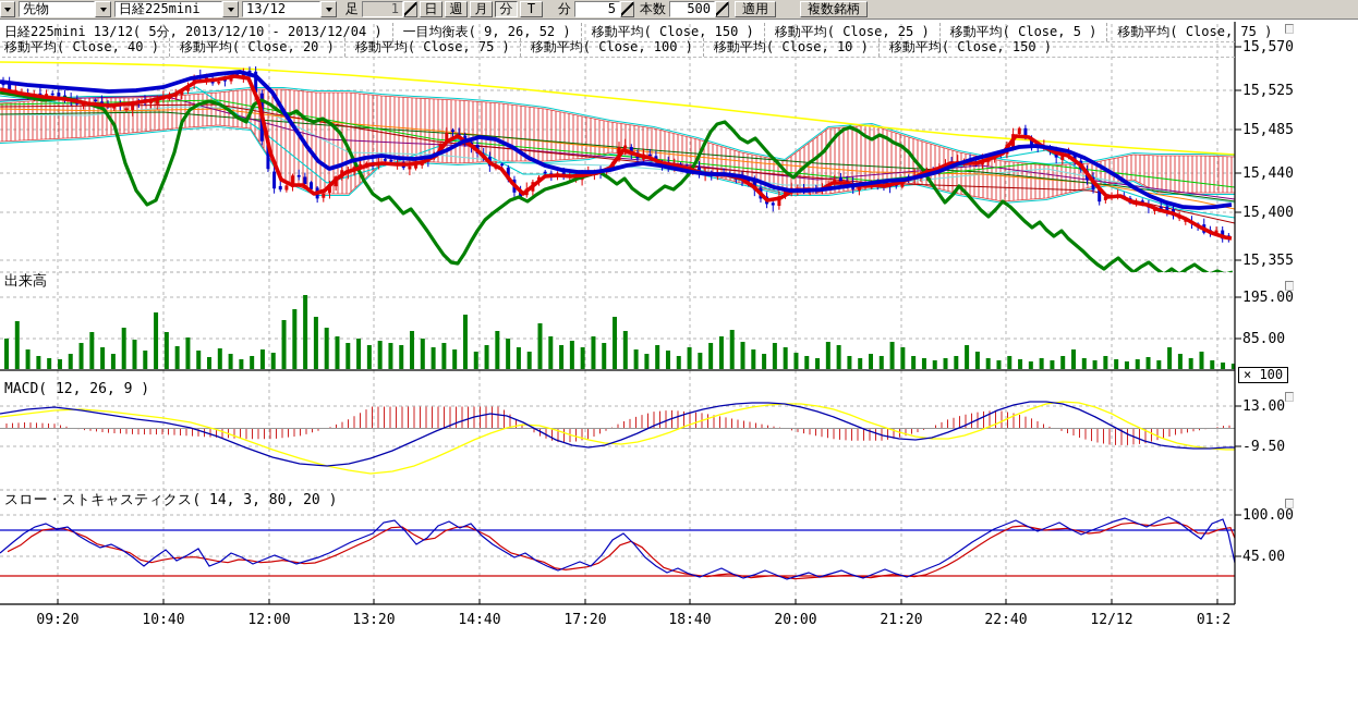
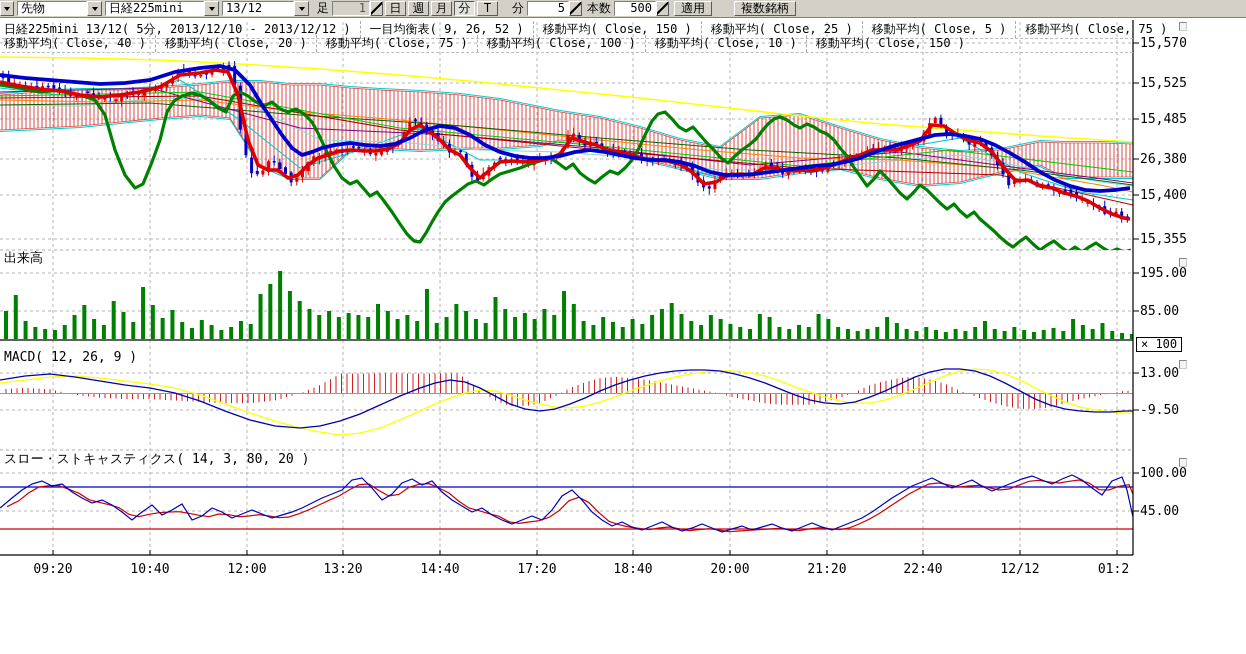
  先物
  日経225mini
  13/12
  足
  1
  日
  週
  月
  分
  T
  分
  5
  本数
  500
  適用
  複数銘柄
- 日経225mini 13/12( 5分, 2013/12/10 - 2013/12/04 )
+ 日経225mini 13/12( 5分, 2013/12/10 - 2013/12/12 )
  一目均衡表( 9, 26, 52 )
  移動平均( Close, 150 )
  移動平均( Close, 25 )
  移動平均( Close, 5 )
  移動平均( Close, 75 )
  移動平均( Close, 40 )
  移動平均( Close, 20 )
  移動平均( Close, 75 )
  移動平均( Close, 100 )
  移動平均( Close, 10 )
  移動平均( Close, 150 )
  出来高
  MACD( 12, 26, 9 )
  スロー・ストキャスティクス( 14, 3, 80, 20 )
  × 100
  15,570
  15,525
  15,485
- 15,440
+ 26,380
  15,400
  15,355
  195.00
  85.00
  13.00
  -9.50
  100.00
  45.00
  09:20
  10:40
  12:00
  13:20
  14:40
  17:20
  18:40
  20:00
  21:20
  22:40
  12/12
  01:2
